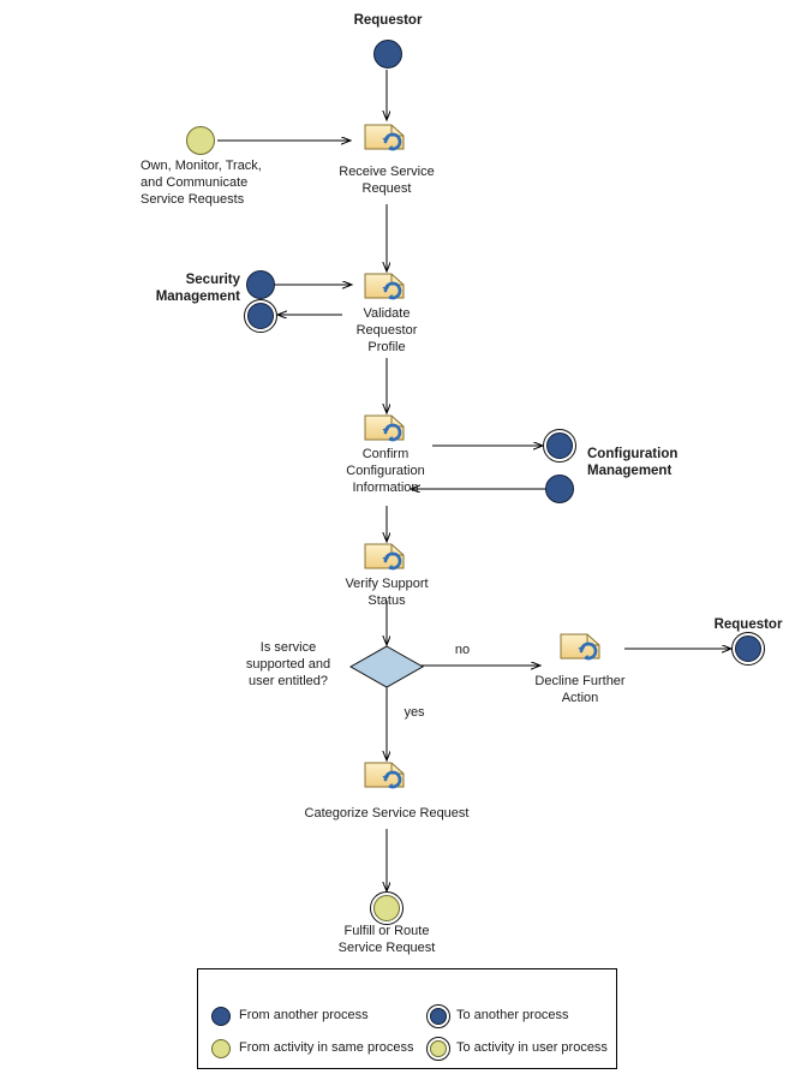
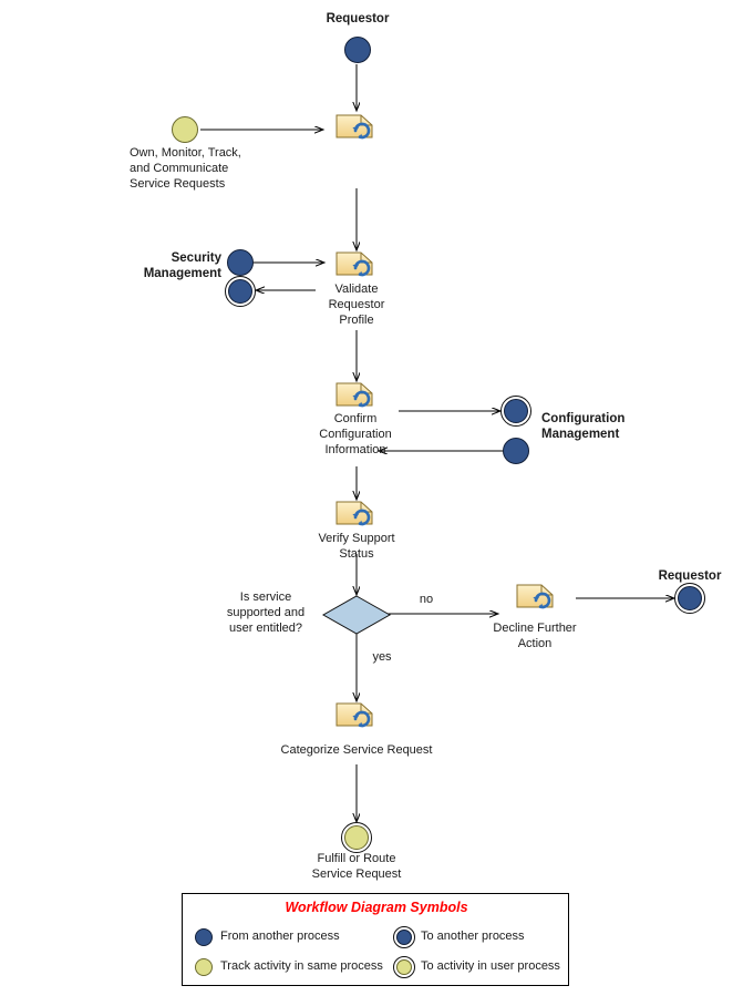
  Requestor
  Own, Monitor, Track,
  and Communicate
  Service Requests
- Receive Service
- Request
  Security
  Management
  Validate
  Requestor
  Profile
  Confirm
  Configuration
  Information
  Configuration
  Management
  Verify Support
  Status
  Is service
  supported and
  user entitled?
  no
  yes
  Decline Further
  Action
  Requestor
  Categorize Service Request
  Fulfill or Route
  Service Request
+ Workflow Diagram Symbols
  From another process
  To another process
- From activity in same process
+ Track activity in same process
  To activity in user process
